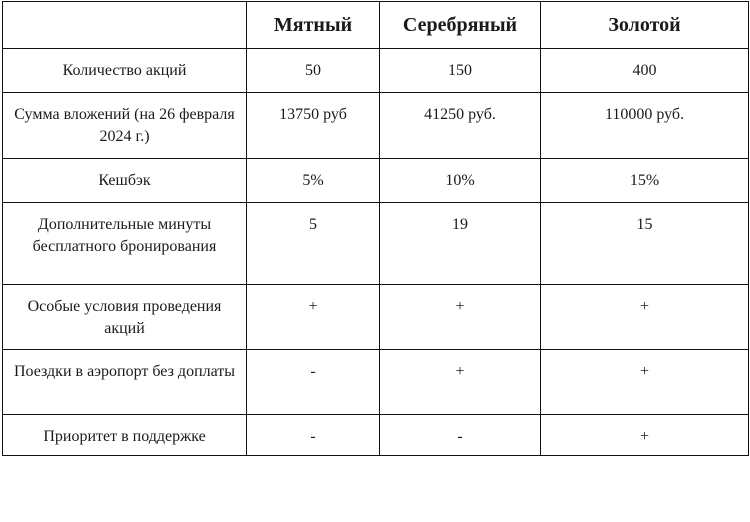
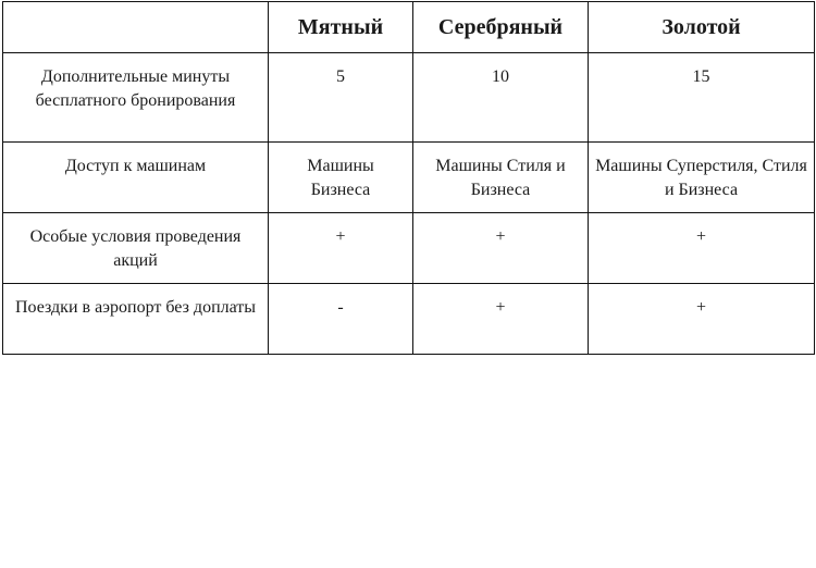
  	Мятный	Серебряный	Золотой
- Количество акций	50	150	400
- Сумма вложений (на 26 февраля 2024 г.)	13750 руб	41250 руб.	110000 руб.
- Кешбэк	5%	10%	15%
- Дополнительные минуты бесплатного бронирования	5	19	15
+ Дополнительные минуты бесплатного бронирования	5	10	15
+ Доступ к машинам	Машины Бизнеса	Машины Стиля и Бизнеса	Машины Суперстиля, Стиля и Бизнеса
  Особые условия проведения акций	+	+	+
  Поездки в аэропорт без доплаты	-	+	+
- Приоритет в поддержке	-	-	+
